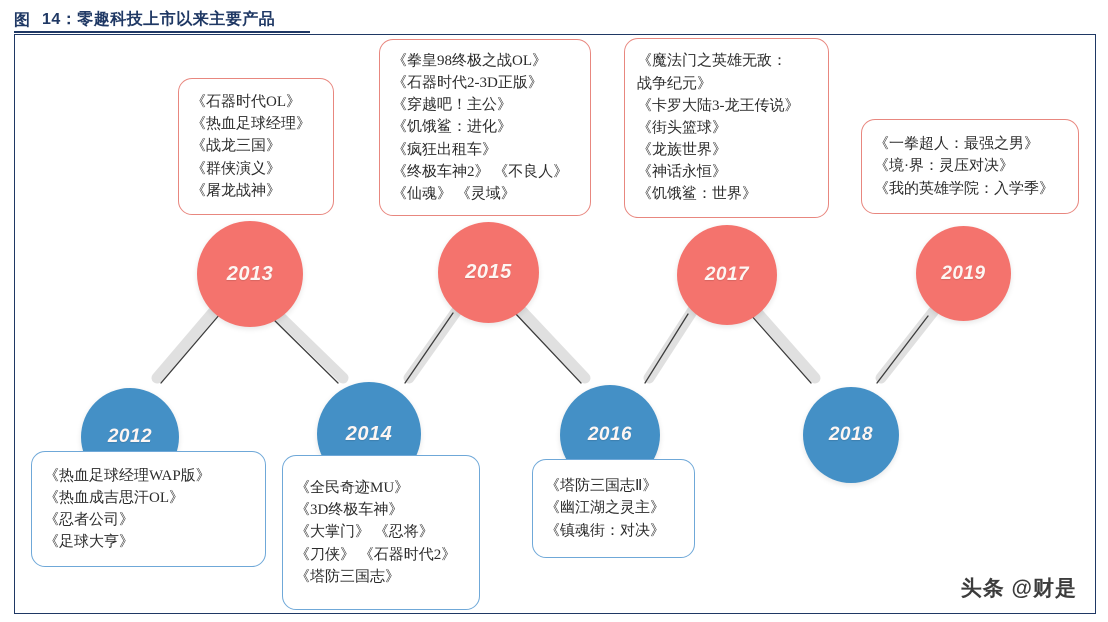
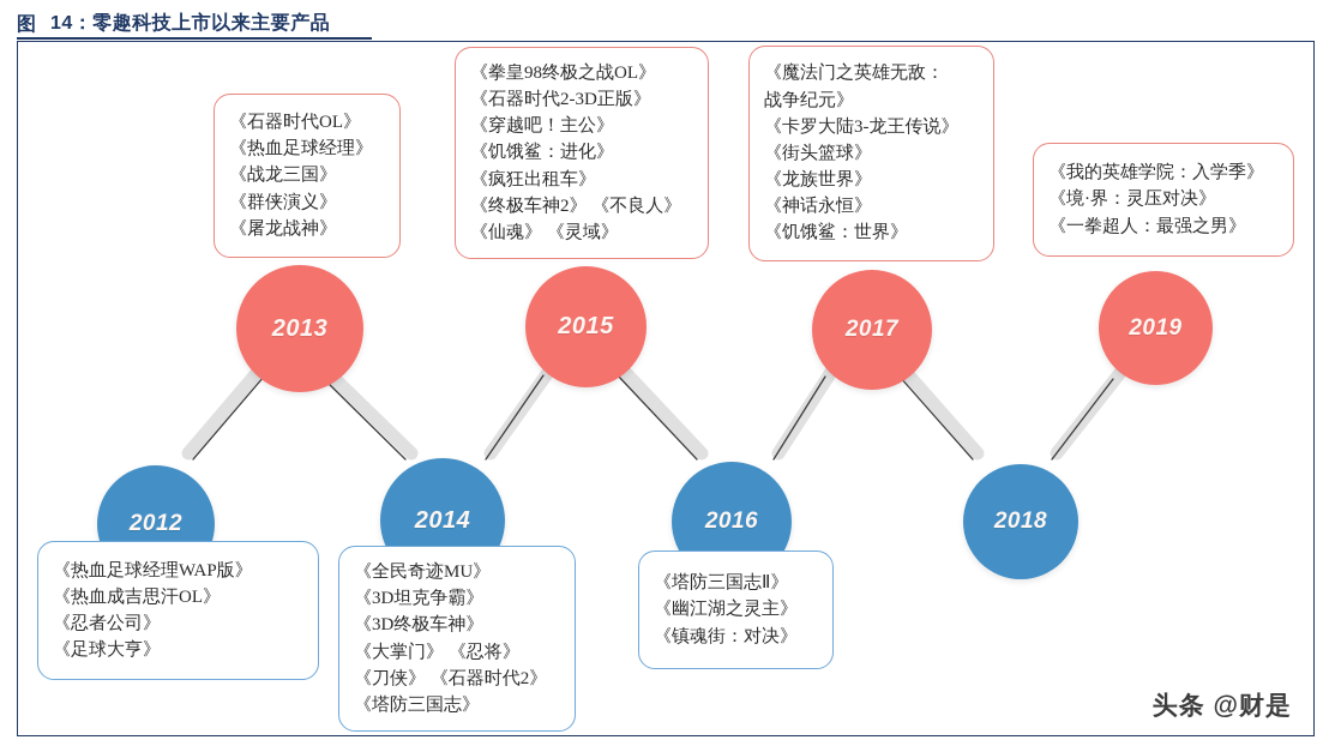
  图
  14：零趣科技上市以来主要产品
  2012
  2013
  2014
  2015
  2016
  2017
  2018
  2019
  《石器时代OL》
  《热血足球经理》
  《战龙三国》
  《群侠演义》
  《屠龙战神》
  《拳皇98终极之战OL》
  《石器时代2-3D正版》
  《穿越吧！主公》
  《饥饿鲨：进化》
  《疯狂出租车》
  《终极车神2》 《不良人》
  《仙魂》 《灵域》
  《魔法门之英雄无敌：
  战争纪元》
  《卡罗大陆3-龙王传说》
  《街头篮球》
  《龙族世界》
  《神话永恒》
  《饥饿鲨：世界》
- 《一拳超人：最强之男》
+ 《我的英雄学院：入学季》
  《境·界：灵压对决》
- 《我的英雄学院：入学季》
+ 《一拳超人：最强之男》
  《热血足球经理WAP版》
  《热血成吉思汗OL》
  《忍者公司》
  《足球大亨》
  《全民奇迹MU》
+ 《3D坦克争霸》
  《3D终极车神》
  《大掌门》 《忍将》
  《刀侠》 《石器时代2》
  《塔防三国志》
  《塔防三国志Ⅱ》
  《幽江湖之灵主》
  《镇魂街：对决》
  头条 @财是
